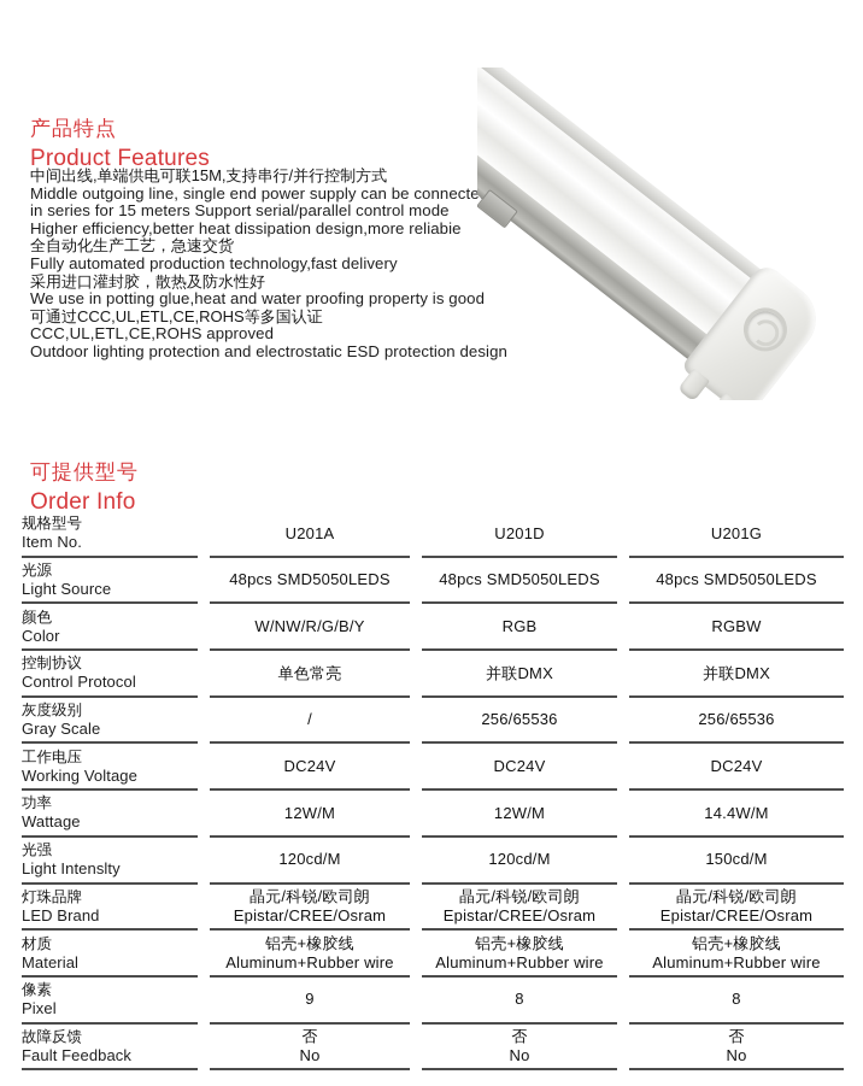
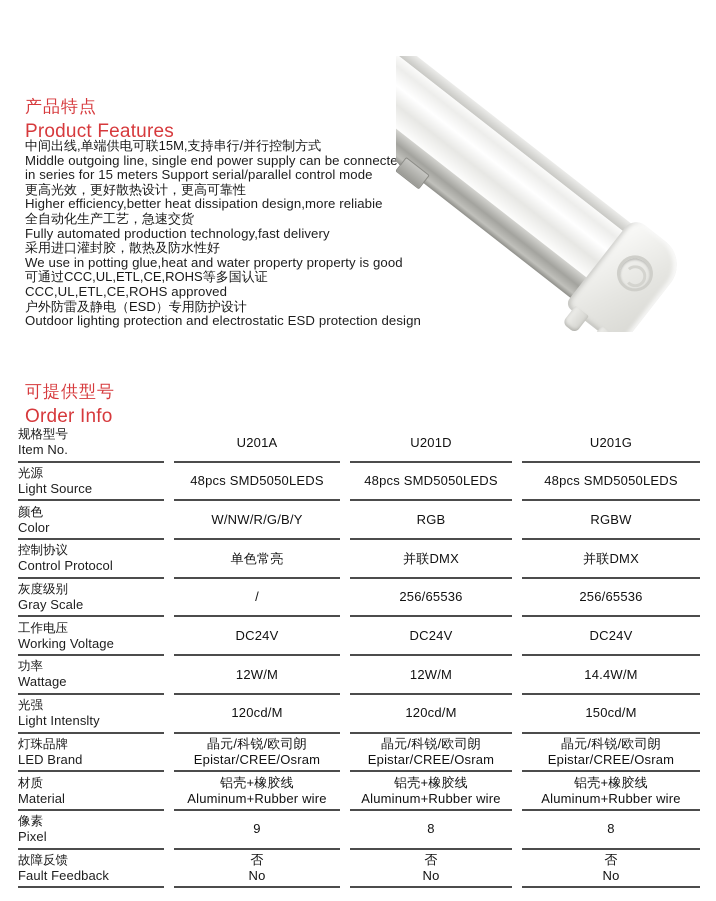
  产品特点
  Product Features
  中间出线,单端供电可联15M,支持串行/并行控制方式
  Middle outgoing line, single end power supply can be connecte
  in series for 15 meters Support serial/parallel control mode
+ 更高光效，更好散热设计，更高可靠性
  Higher efficiency,better heat dissipation design,more reliabie
  全自动化生产工艺，急速交货
  Fully automated production technology,fast delivery
  采用进口灌封胶，散热及防水性好
- We use in potting glue,heat and water proofing property is good
+ We use in potting glue,heat and water property property is good
  可通过CCC,UL,ETL,CE,ROHS等多国认证
  CCC,UL,ETL,CE,ROHS approved
+ 户外防雷及静电（ESD）专用防护设计
  Outdoor lighting protection and electrostatic ESD protection design
  可提供型号
  Order Info
  规格型号Item No.	U201A	U201D	U201G
  光源Light Source	48pcs SMD5050LEDS	48pcs SMD5050LEDS	48pcs SMD5050LEDS
  颜色Color	W/NW/R/G/B/Y	RGB	RGBW
  控制协议Control Protocol	单色常亮	并联DMX	并联DMX
  灰度级别Gray Scale	/	256/65536	256/65536
  工作电压Working Voltage	DC24V	DC24V	DC24V
  功率Wattage	12W/M	12W/M	14.4W/M
  光强Light Intenslty	120cd/M	120cd/M	150cd/M
  灯珠品牌LED Brand	晶元/科锐/欧司朗 Epistar/CREE/Osram	晶元/科锐/欧司朗 Epistar/CREE/Osram	晶元/科锐/欧司朗 Epistar/CREE/Osram
  材质Material	铝壳+橡胶线 Aluminum+Rubber wire	铝壳+橡胶线 Aluminum+Rubber wire	铝壳+橡胶线 Aluminum+Rubber wire
  像素Pixel	9	8	8
  故障反馈Fault Feedback	否 No	否 No	否 No
